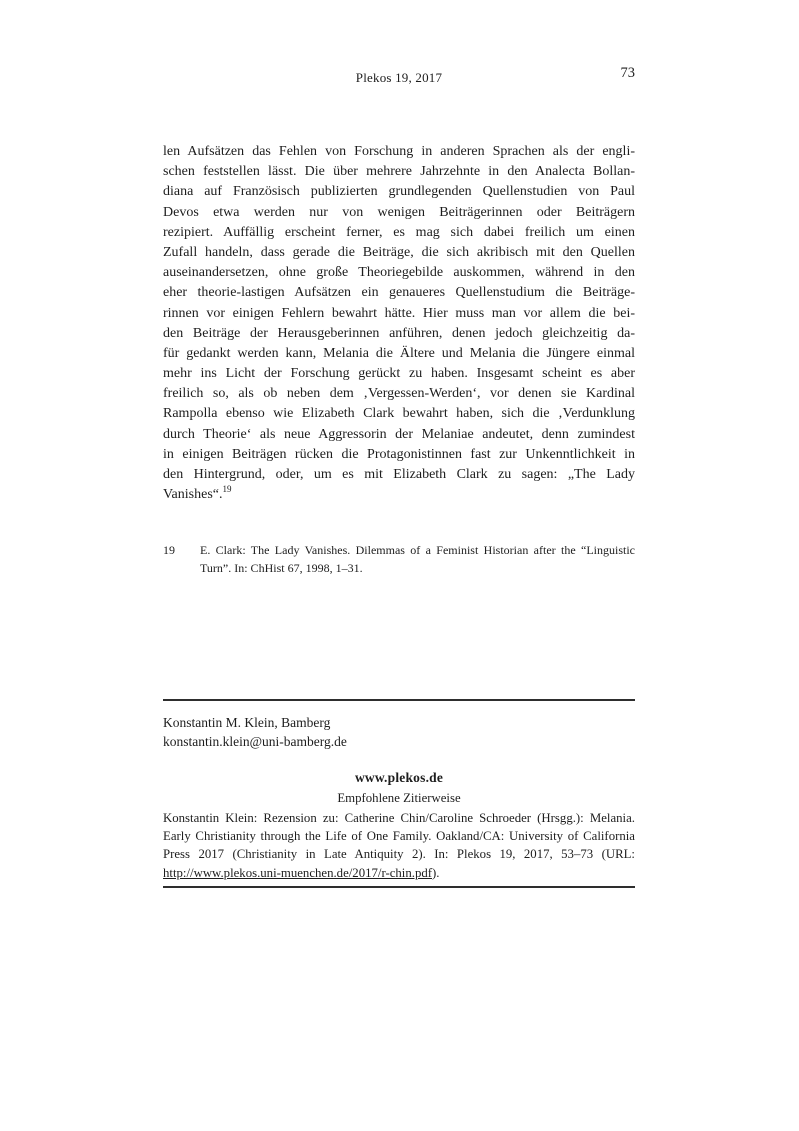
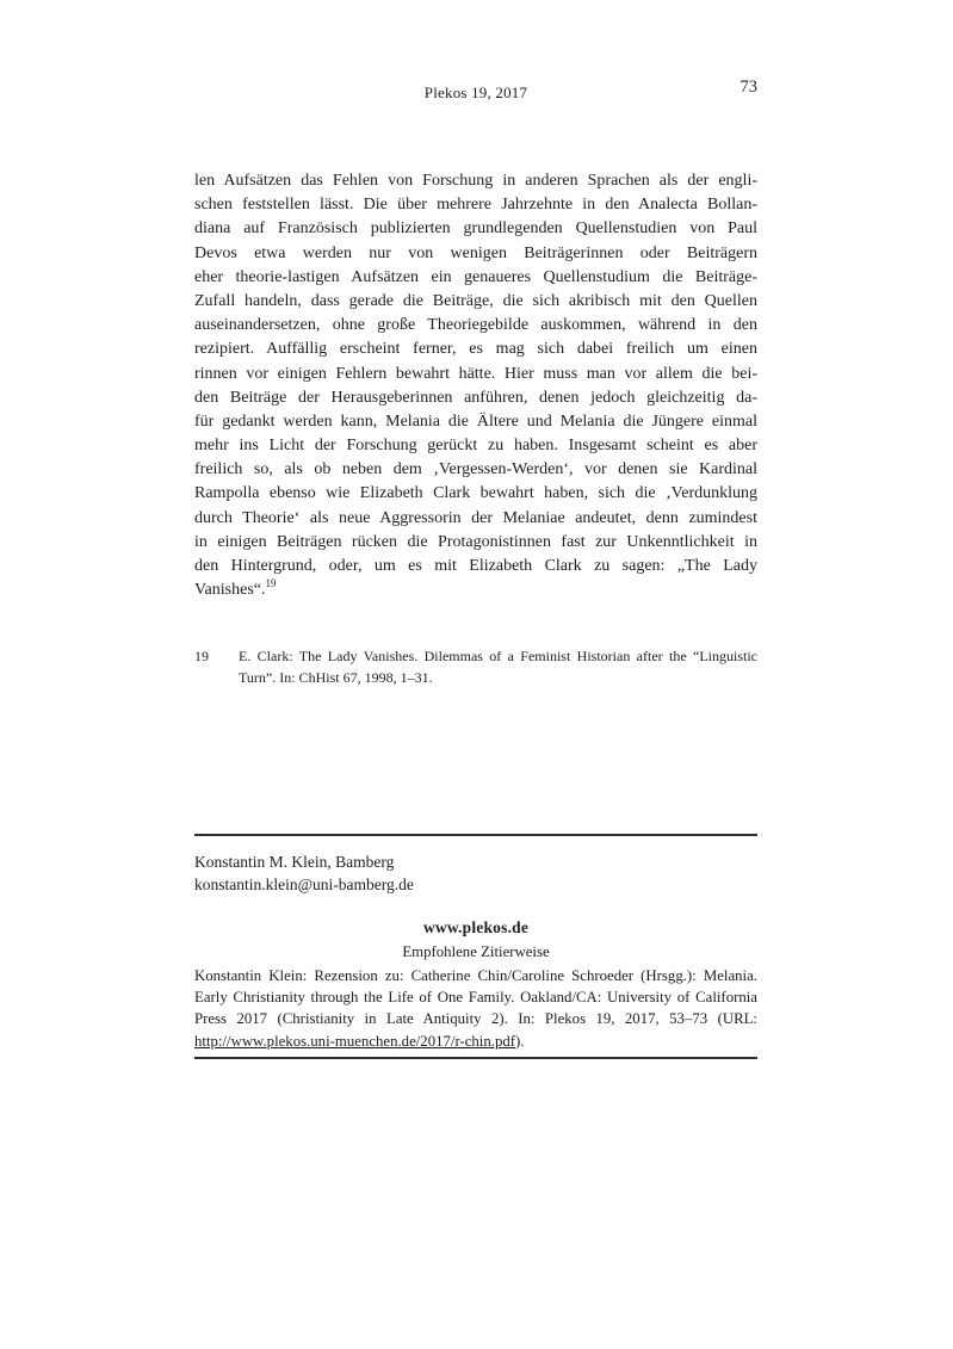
  Plekos 19, 2017
  73
  len Aufsätzen das Fehlen von Forschung in anderen Sprachen als der engli-
  schen feststellen lässt. Die über mehrere Jahrzehnte in den Analecta Bollan-
  diana auf Französisch publizierten grundlegenden Quellenstudien von Paul
  Devos etwa werden nur von wenigen Beiträgerinnen oder Beiträgern
- rezipiert. Auffällig erscheint ferner, es mag sich dabei freilich um einen
+ eher theorie-lastigen Aufsätzen ein genaueres Quellenstudium die Beiträge-
  Zufall handeln, dass gerade die Beiträge, die sich akribisch mit den Quellen
  auseinandersetzen, ohne große Theoriegebilde auskommen, während in den
- eher theorie-lastigen Aufsätzen ein genaueres Quellenstudium die Beiträge-
+ rezipiert. Auffällig erscheint ferner, es mag sich dabei freilich um einen
  rinnen vor einigen Fehlern bewahrt hätte. Hier muss man vor allem die bei-
  den Beiträge der Herausgeberinnen anführen, denen jedoch gleichzeitig da-
  für gedankt werden kann, Melania die Ältere und Melania die Jüngere einmal
  mehr ins Licht der Forschung gerückt zu haben. Insgesamt scheint es aber
  freilich so, als ob neben dem ‚Vergessen-Werden‘, vor denen sie Kardinal
  Rampolla ebenso wie Elizabeth Clark bewahrt haben, sich die ‚Verdunklung
  durch Theorie‘ als neue Aggressorin der Melaniae andeutet, denn zumindest
  in einigen Beiträgen rücken die Protagonistinnen fast zur Unkenntlichkeit in
  den Hintergrund, oder, um es mit Elizabeth Clark zu sagen: „The Lady
  Vanishes“.19
  19
  E. Clark: The Lady Vanishes. Dilemmas of a Feminist Historian after the “Linguistic
  Turn”. In: ChHist 67, 1998, 1–31.
  Konstantin M. Klein, Bamberg
  konstantin.klein@uni-bamberg.de
  www.plekos.de
  Empfohlene Zitierweise
  Konstantin Klein: Rezension zu: Catherine Chin/Caroline Schroeder (Hrsgg.): Melania.
  Early Christianity through the Life of One Family. Oakland/CA: University of California
  Press 2017 (Christianity in Late Antiquity 2). In: Plekos 19, 2017, 53–73 (URL:
  http://www.plekos.uni-muenchen.de/2017/r-chin.pdf).
